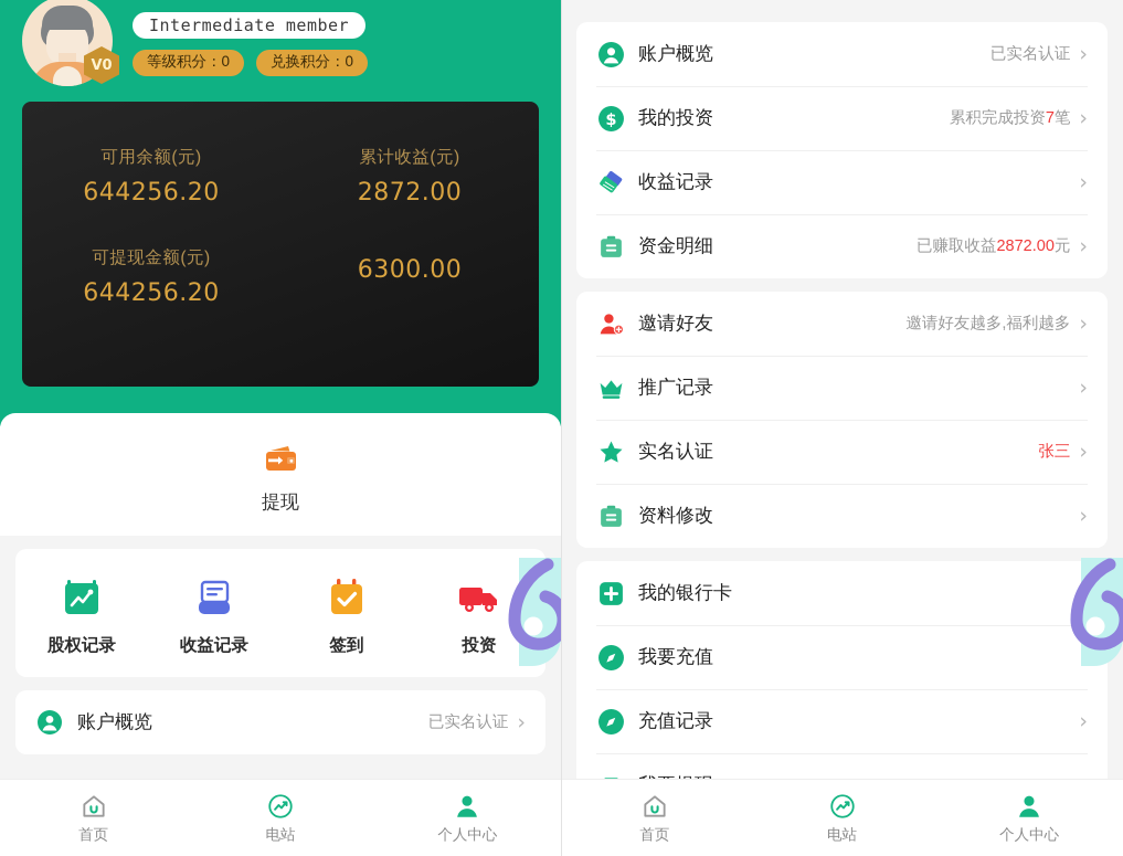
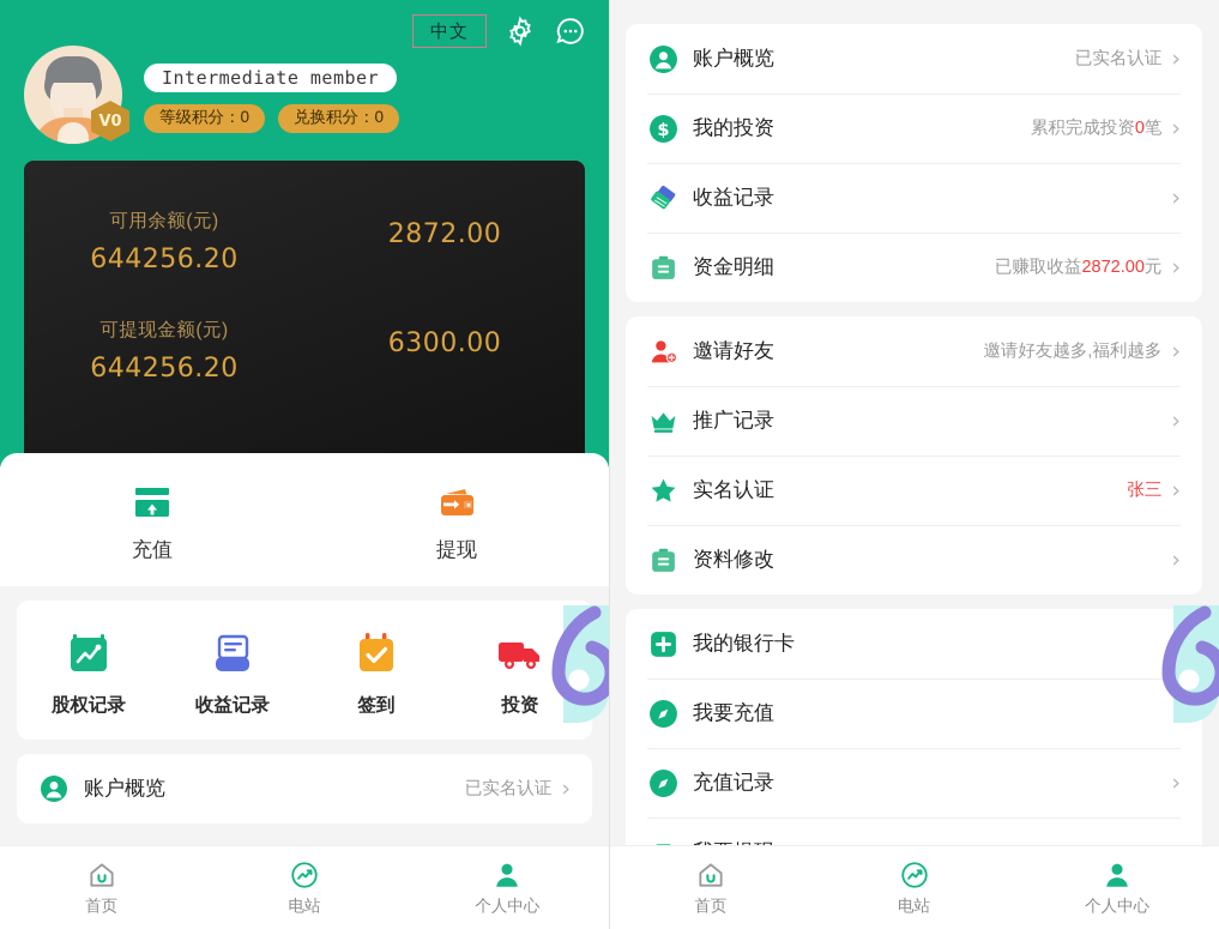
+ 中文
  V0
  Intermediate member
  等级积分：0
  兑换积分：0
  可用余额(元)
  644256.20
- 累计收益(元)
  2872.00
  可提现金额(元)
  644256.20
  6300.00
+ 充值
  提现
  股权记录
  收益记录
  签到
  投资
  账户概览
  已实名认证
  ›
  首页
  电站
  个人中心
  账户概览
  已实名认证
  ›
  $
  我的投资
- 累积完成投资7笔
+ 累积完成投资0笔
  ›
  收益记录
  ›
  资金明细
  已赚取收益2872.00元
  ›
  邀请好友
  邀请好友越多,福利越多
  ›
  推广记录
  ›
  实名认证
  张三
  ›
  资料修改
  ›
  我的银行卡
  我要充值
  充值记录
  ›
  首页
  电站
  个人中心
